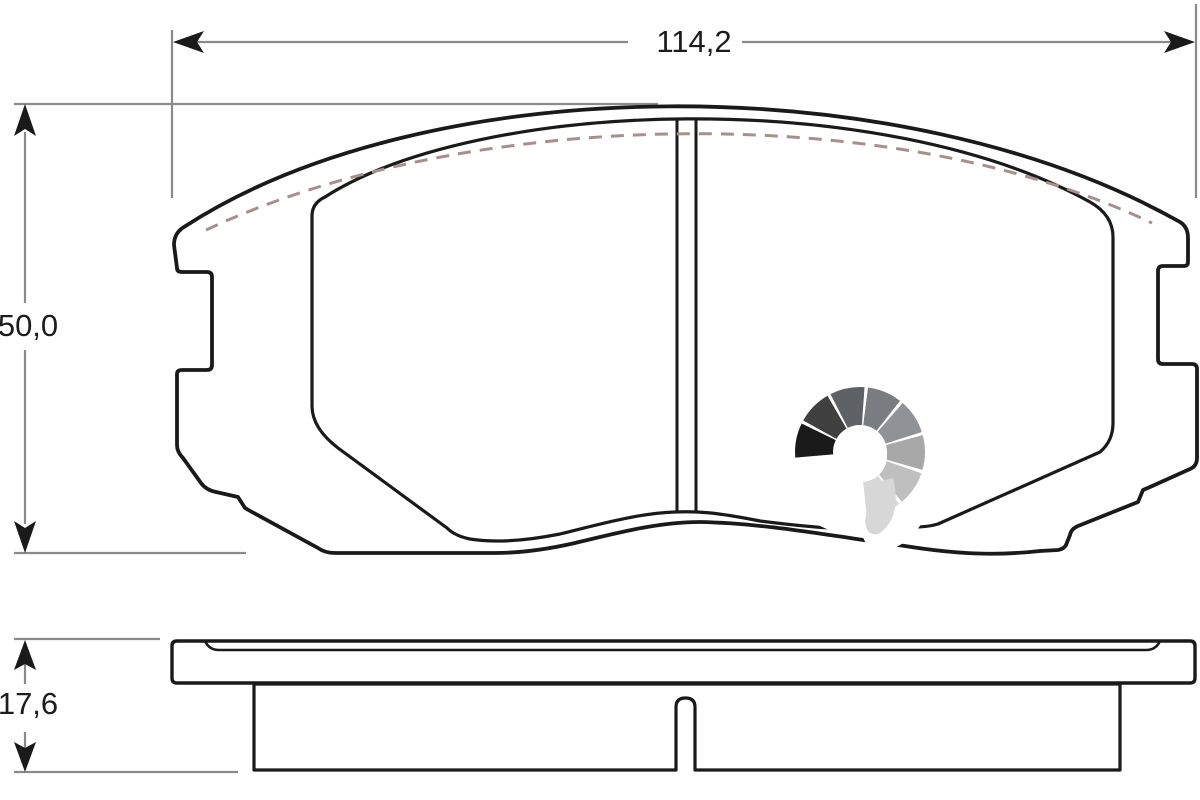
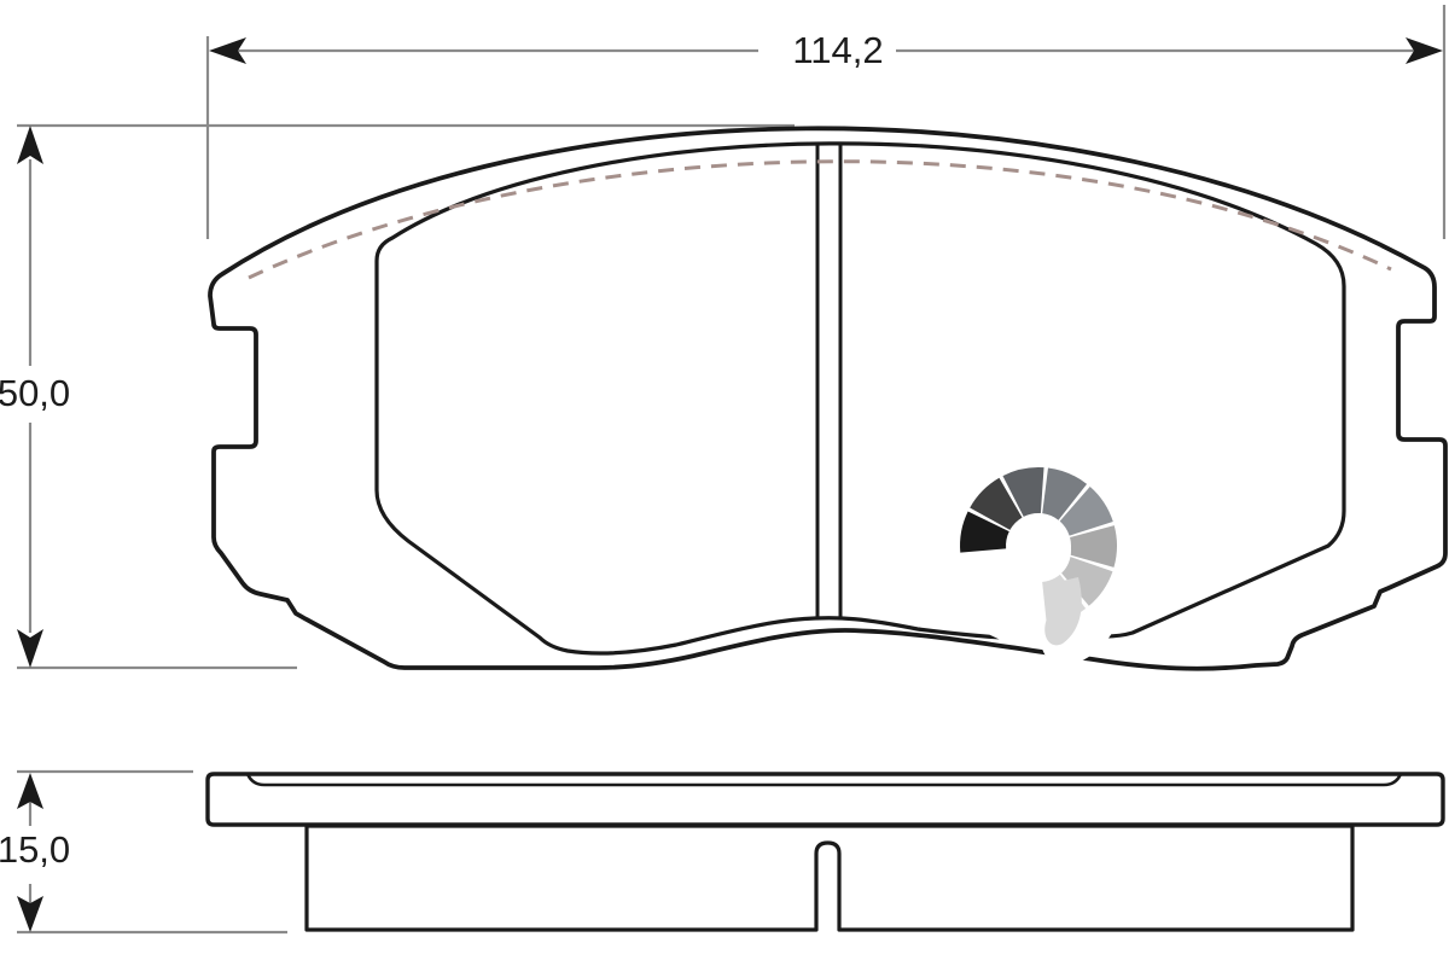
  114,2
  50,0
- 17,6
+ 15,0
